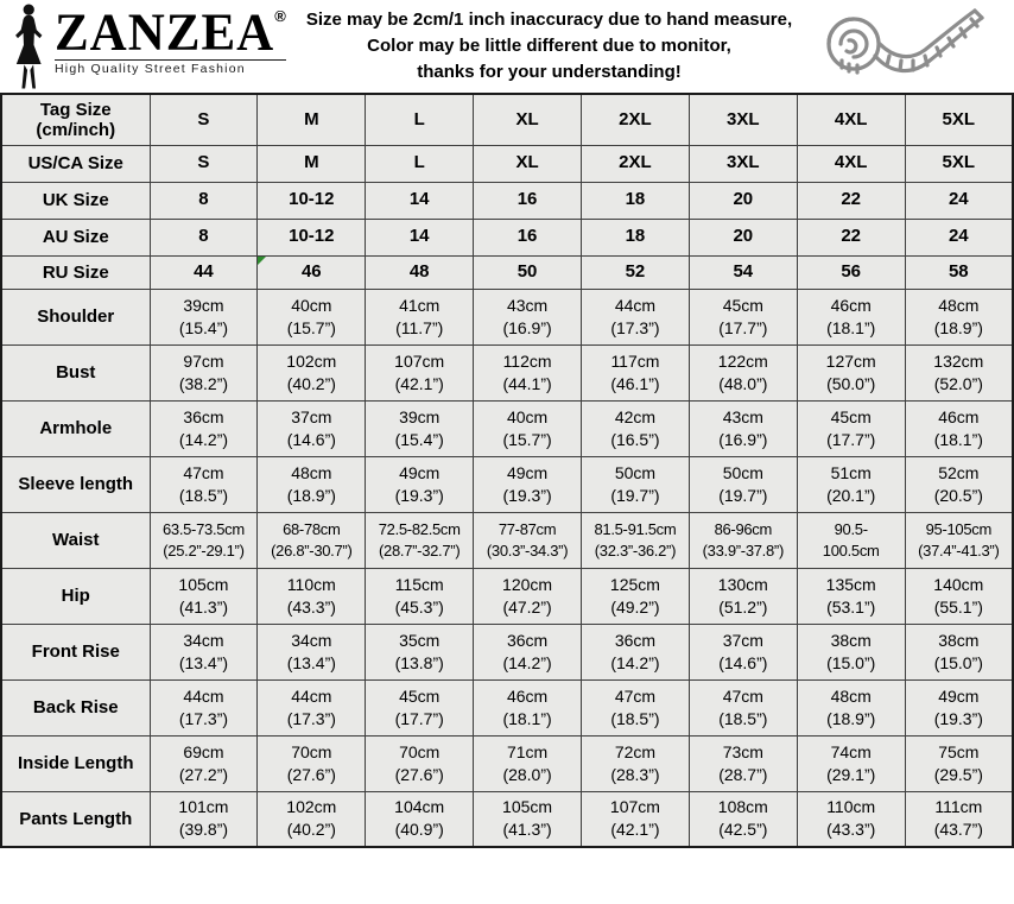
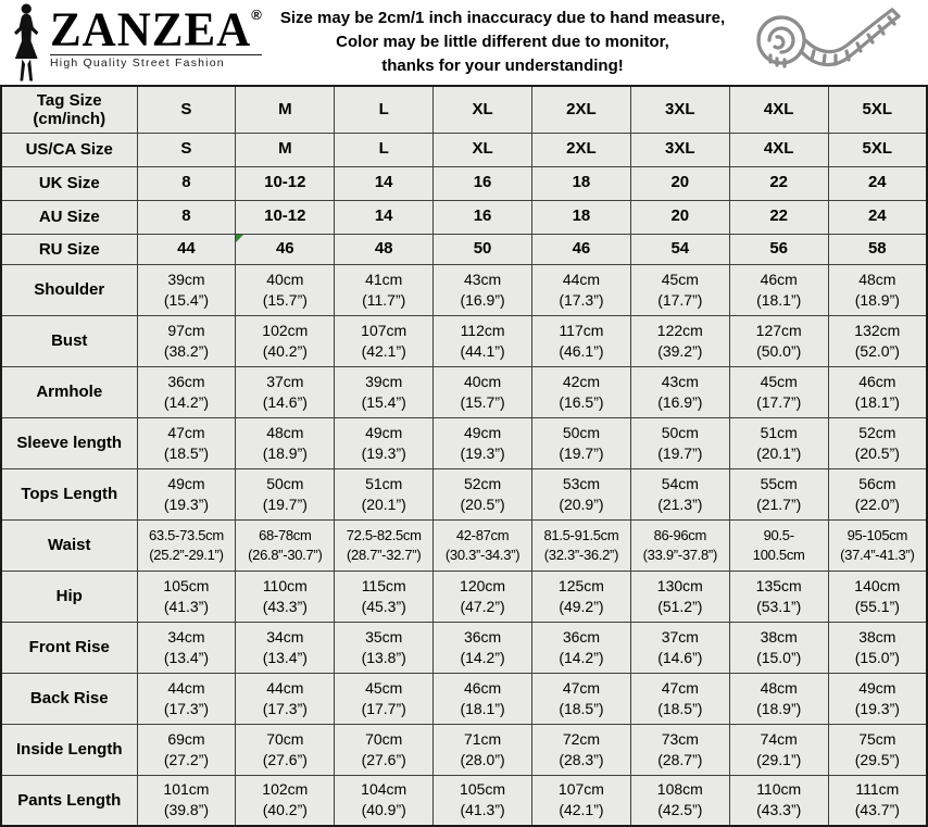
  ZANZEA
  ®
  High Quality Street Fashion
  Size may be 2cm/1 inch inaccuracy due to hand measure,
  Color may be little different due to monitor,
  thanks for your understanding!
  Tag Size(cm/inch)	S	M	L	XL	2XL	3XL	4XL	5XL
  US/CA Size	S	M	L	XL	2XL	3XL	4XL	5XL
  UK Size	8	10-12	14	16	18	20	22	24
  AU Size	8	10-12	14	16	18	20	22	24
- RU Size	44	46	48	50	52	54	56	58
+ RU Size	44	46	48	50	46	54	56	58
  Shoulder	39cm(15.4”)	40cm(15.7”)	41cm(11.7”)	43cm(16.9”)	44cm(17.3”)	45cm(17.7”)	46cm(18.1”)	48cm(18.9”)
- Bust	97cm(38.2”)	102cm(40.2”)	107cm(42.1”)	112cm(44.1”)	117cm(46.1”)	122cm(48.0”)	127cm(50.0”)	132cm(52.0”)
+ Bust	97cm(38.2”)	102cm(40.2”)	107cm(42.1”)	112cm(44.1”)	117cm(46.1”)	122cm(39.2”)	127cm(50.0”)	132cm(52.0”)
  Armhole	36cm(14.2”)	37cm(14.6”)	39cm(15.4”)	40cm(15.7”)	42cm(16.5”)	43cm(16.9”)	45cm(17.7”)	46cm(18.1”)
  Sleeve length	47cm(18.5”)	48cm(18.9”)	49cm(19.3”)	49cm(19.3”)	50cm(19.7”)	50cm(19.7”)	51cm(20.1”)	52cm(20.5”)
+ Tops Length	49cm(19.3”)	50cm(19.7”)	51cm(20.1”)	52cm(20.5”)	53cm(20.9”)	54cm(21.3”)	55cm(21.7”)	56cm(22.0”)
- Waist	63.5-73.5cm(25.2”-29.1”)	68-78cm(26.8”-30.7”)	72.5-82.5cm(28.7”-32.7”)	77-87cm(30.3”-34.3”)	81.5-91.5cm(32.3”-36.2”)	86-96cm(33.9”-37.8”)	90.5-100.5cm	95-105cm(37.4”-41.3”)
+ Waist	63.5-73.5cm(25.2”-29.1”)	68-78cm(26.8”-30.7”)	72.5-82.5cm(28.7”-32.7”)	42-87cm(30.3”-34.3”)	81.5-91.5cm(32.3”-36.2”)	86-96cm(33.9”-37.8”)	90.5-100.5cm	95-105cm(37.4”-41.3”)
  Hip	105cm(41.3”)	110cm(43.3”)	115cm(45.3”)	120cm(47.2”)	125cm(49.2”)	130cm(51.2”)	135cm(53.1”)	140cm(55.1”)
  Front Rise	34cm(13.4”)	34cm(13.4”)	35cm(13.8”)	36cm(14.2”)	36cm(14.2”)	37cm(14.6”)	38cm(15.0”)	38cm(15.0”)
  Back Rise	44cm(17.3”)	44cm(17.3”)	45cm(17.7”)	46cm(18.1”)	47cm(18.5”)	47cm(18.5”)	48cm(18.9”)	49cm(19.3”)
  Inside Length	69cm(27.2”)	70cm(27.6”)	70cm(27.6”)	71cm(28.0”)	72cm(28.3”)	73cm(28.7”)	74cm(29.1”)	75cm(29.5”)
  Pants Length	101cm(39.8”)	102cm(40.2”)	104cm(40.9”)	105cm(41.3”)	107cm(42.1”)	108cm(42.5”)	110cm(43.3”)	111cm(43.7”)
